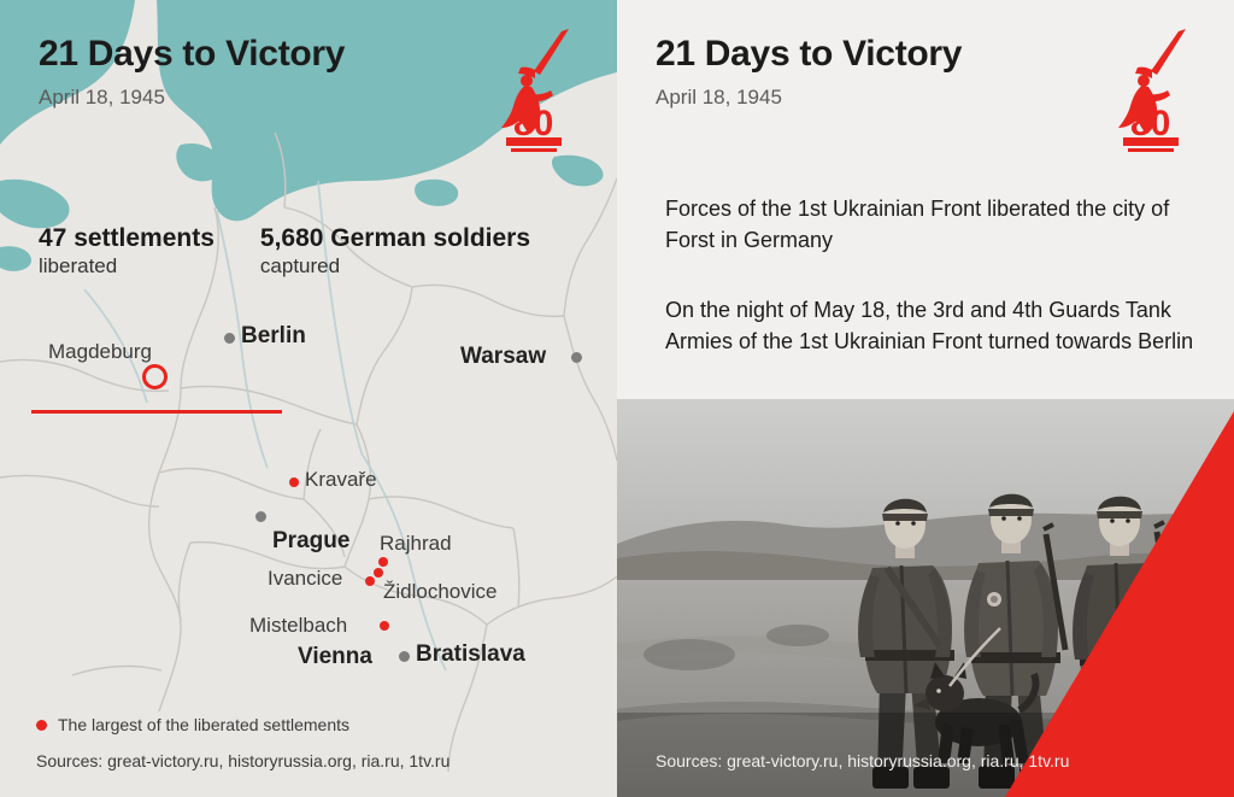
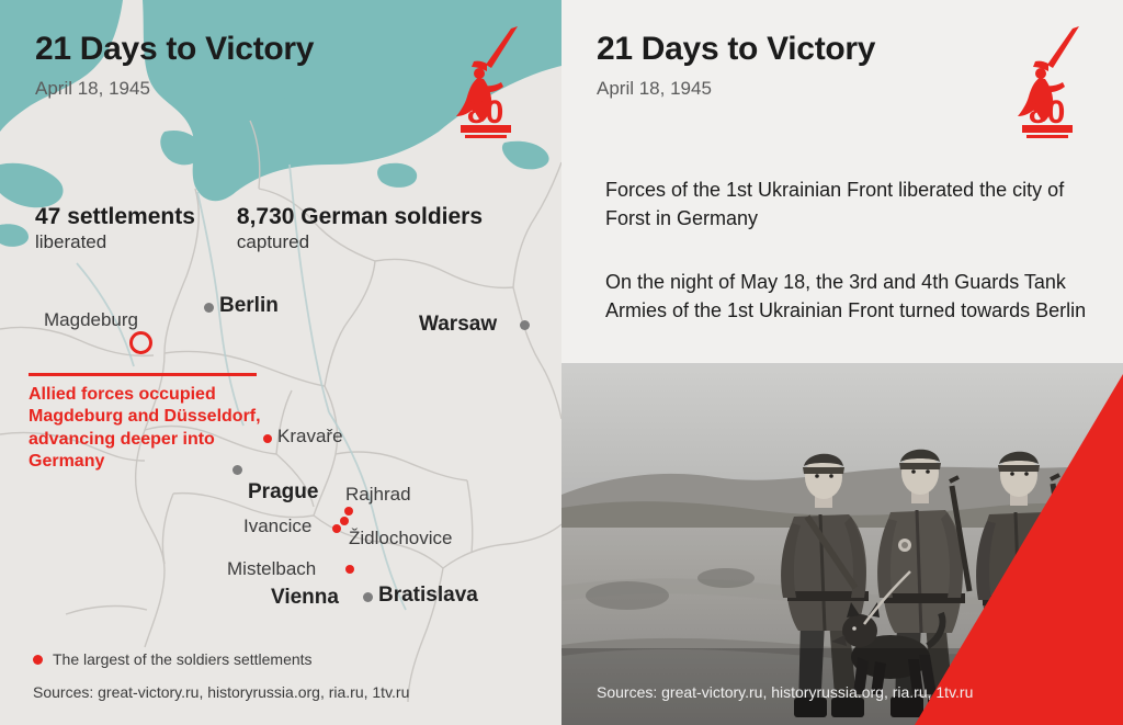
  21 Days to Victory
  April 18, 1945
  80
  47 settlements
  liberated
- 5,680 German soldiers
+ 8,730 German soldiers
  captured
+ Allied forces occupied Magdeburg and Düsseldorf, advancing deeper into Germany
  Magdeburg
  Berlin
  Warsaw
  Kravaře
  Prague
  Rajhrad
  Ivancice
  Židlochovice
  Mistelbach
  Vienna
  Bratislava
- The largest of the liberated settlements
+ The largest of the soldiers settlements
  Sources: great-victory.ru, historyrussia.org, ria.ru, 1tv.ru
  21 Days to Victory
  April 18, 1945
  80
  Forces of the 1st Ukrainian Front liberated the city of Forst in Germany
  On the night of May 18, the 3rd and 4th Guards Tank Armies of the 1st Ukrainian Front turned towards Berlin
  Sources: great-victory.ru, historyrussia.org, ria.ru, 1tv.ru
